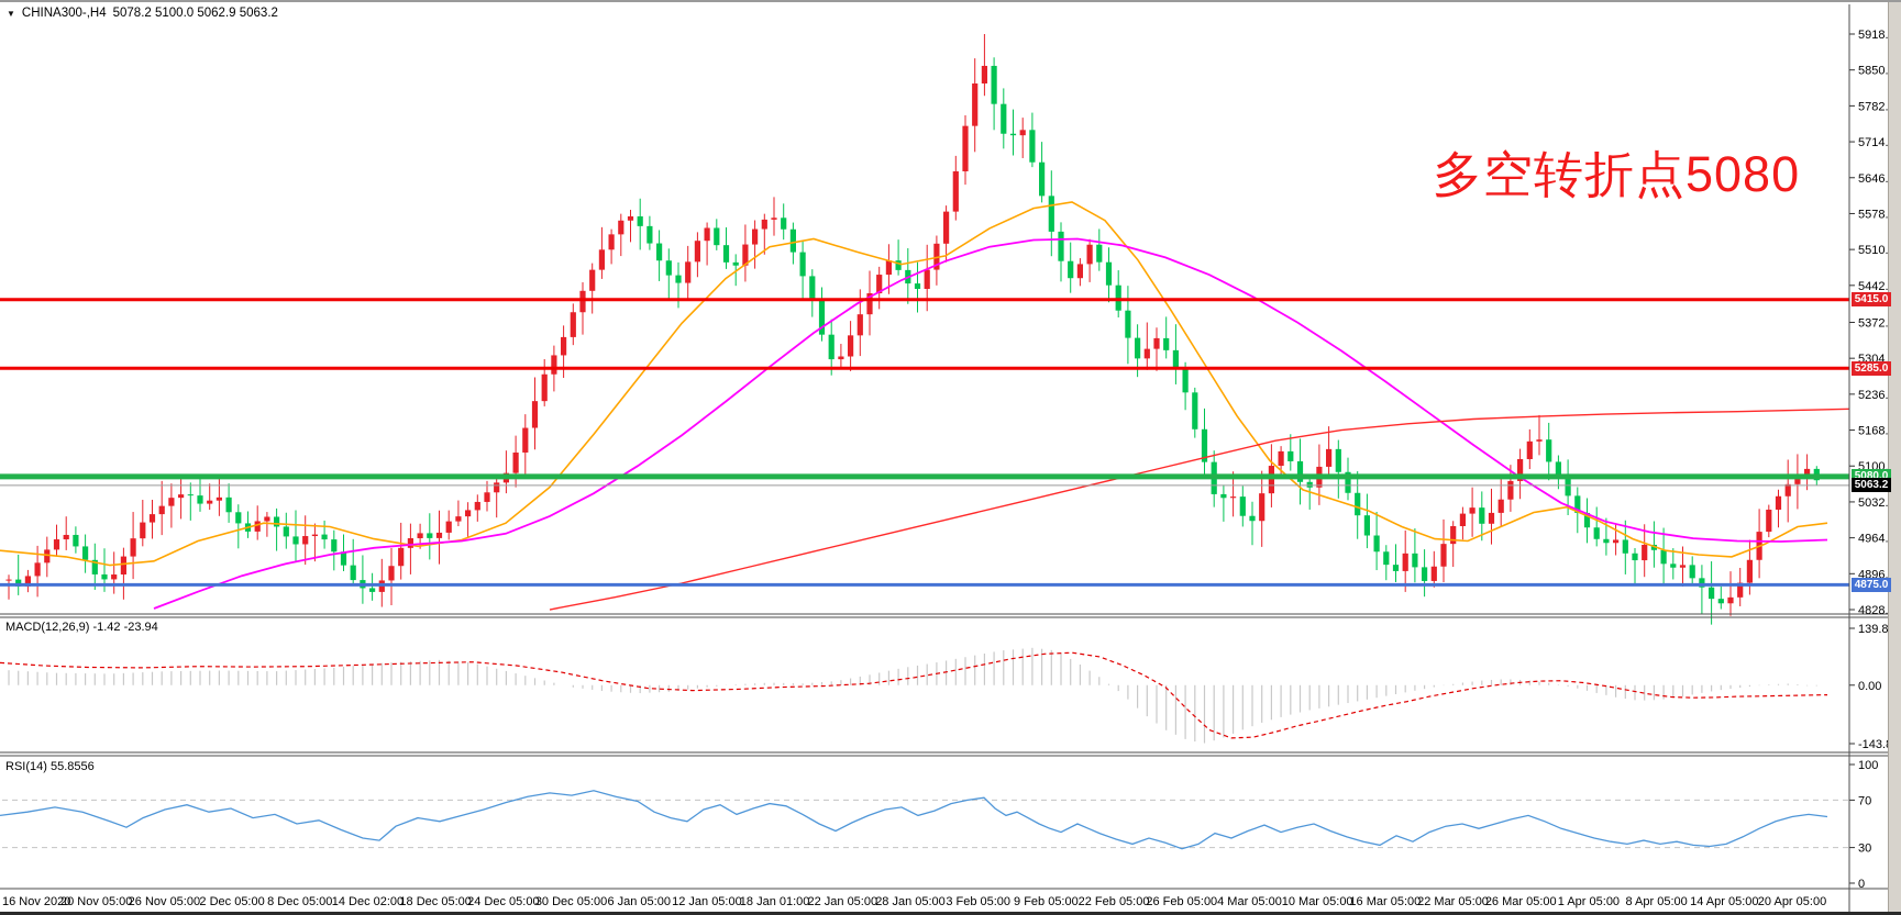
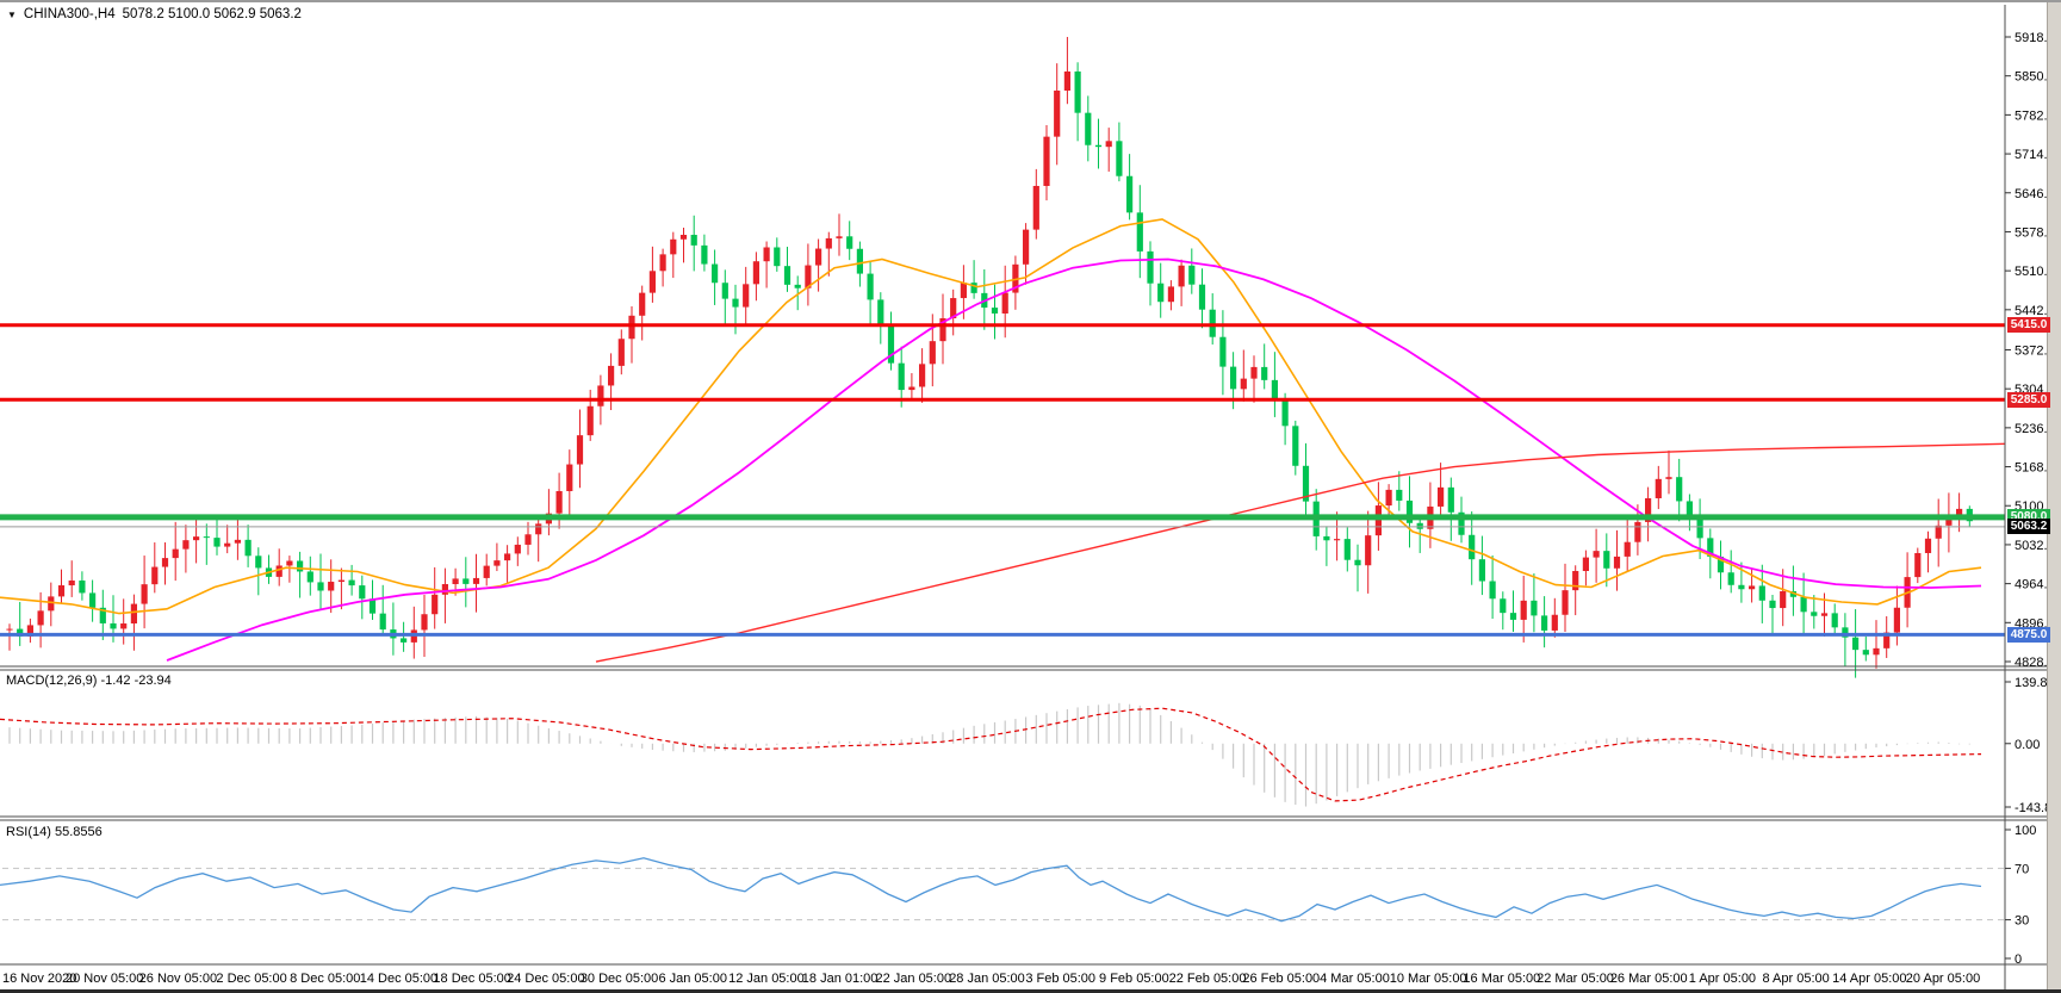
  5918.
  5850.
  5782.
  5714.
  5646.
  5578.
  5510.
  5442.
  5372.
  5304.
  5236.
  5168.
  5100.
  5032.
  4964.
  4896.
  4828.
  139.8
  0.00
  -143.
  100
  70
  30
  0
  16 Nov 2020
  20 Nov 05:00
  26 Nov 05:00
  2 Dec 05:00
  8 Dec 05:00
- 14 Dec 02:00
+ 14 Dec 05:00
  18 Dec 05:00
  24 Dec 05:00
  30 Dec 05:00
  6 Jan 05:00
  12 Jan 05:00
  18 Jan 01:00
  22 Jan 05:00
  28 Jan 05:00
  3 Feb 05:00
  9 Feb 05:00
  22 Feb 05:00
  26 Feb 05:00
  4 Mar 05:00
  10 Mar 05:00
  16 Mar 05:00
  22 Mar 05:00
  26 Mar 05:00
  1 Apr 05:00
  8 Apr 05:00
  14 Apr 05:00
  20 Apr 05:00
  ▼
  CHINA300-,H4
  5078.2 5100.0 5062.9 5063.2
  MACD(12,26,9) -1.42 -23.94
  RSI(14) 55.8556
- 多空转折点5080
  5415.0
  5285.0
  5080.0
  5063.2
  4875.0
